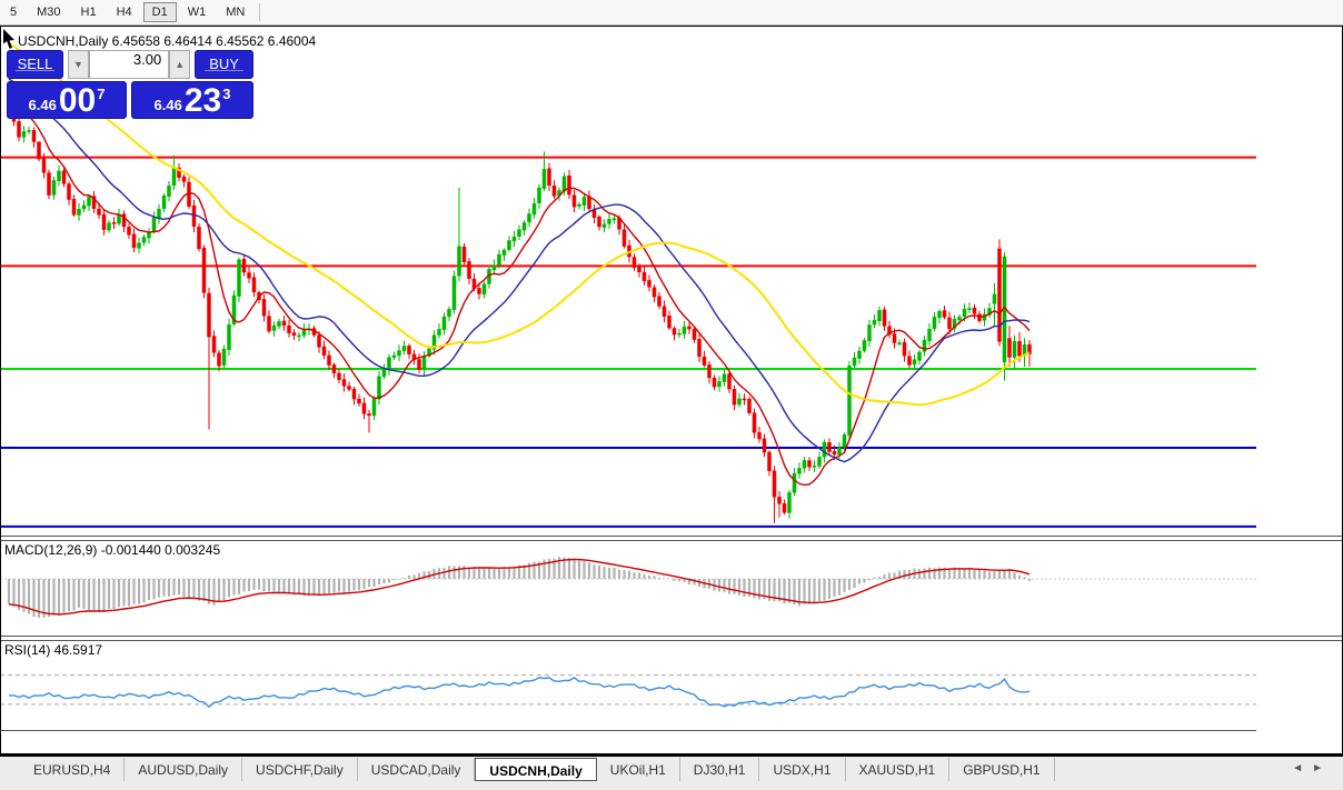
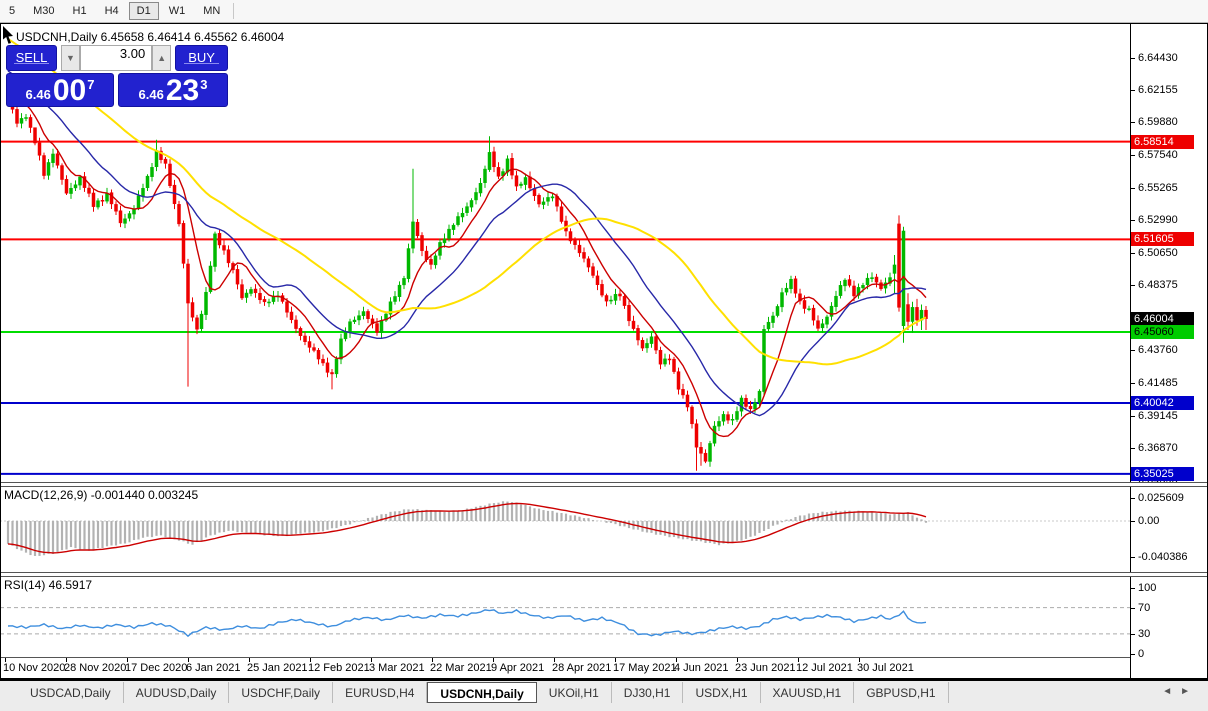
  5
  M30
  H1
  H4
  D1
  W1
  MN
  USDCNH,Daily 6.45658 6.46414 6.45562 6.46004
  SELL
  ▼
  3.00
  ▲
  BUY
  6.46
  00
  7
  6.46
  23
  3
  MACD(12,26,9) -0.001440 0.003245
  RSI(14) 46.5917
+ 10 Nov 2020
+ 28 Nov 2020
+ 17 Dec 2020
+ 6 Jan 2021
+ 25 Jan 2021
+ 12 Feb 2021
+ 3 Mar 2021
+ 22 Mar 2021
+ 9 Apr 2021
+ 28 Apr 2021
+ 17 May 2021
+ 4 Jun 2021
+ 23 Jun 2021
+ 12 Jul 2021
+ 30 Jul 2021
+ 6.64430
+ 6.62155
+ 6.59880
+ 6.57540
+ 6.55265
+ 6.52990
+ 6.50650
+ 6.48375
+ 6.43760
+ 6.41485
+ 6.39145
+ 6.36870
+ 6.58514
+ 6.51605
+ 6.46004
+ 6.45060
+ 6.40042
+ 6.35025
+ 0.025609
+ 0.00
+ -0.040386
+ 100
+ 70
+ 30
+ 0
- EURUSD,H4
+ USDCAD,Daily
  AUDUSD,Daily
  USDCHF,Daily
- USDCAD,Daily
+ EURUSD,H4
  USDCNH,Daily
  UKOil,H1
  DJ30,H1
  USDX,H1
  XAUUSD,H1
  GBPUSD,H1
  ◄►
